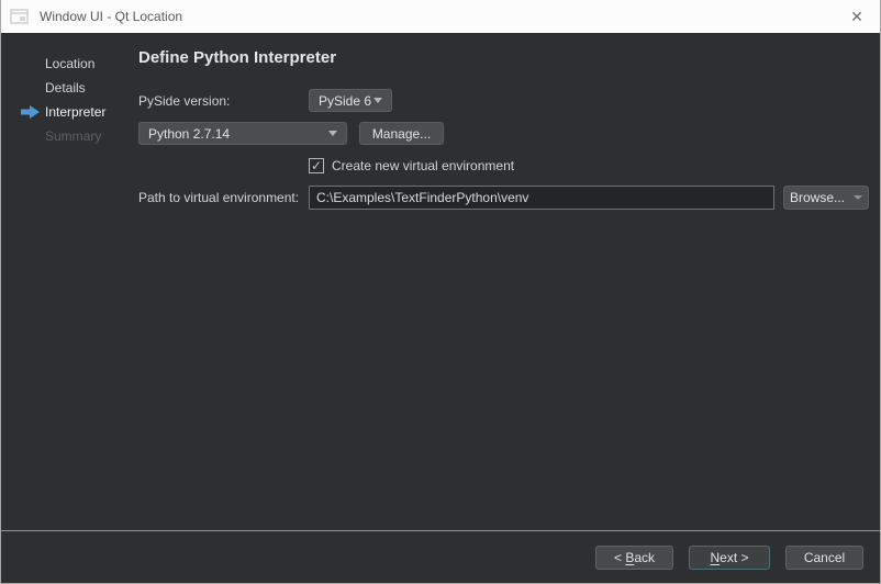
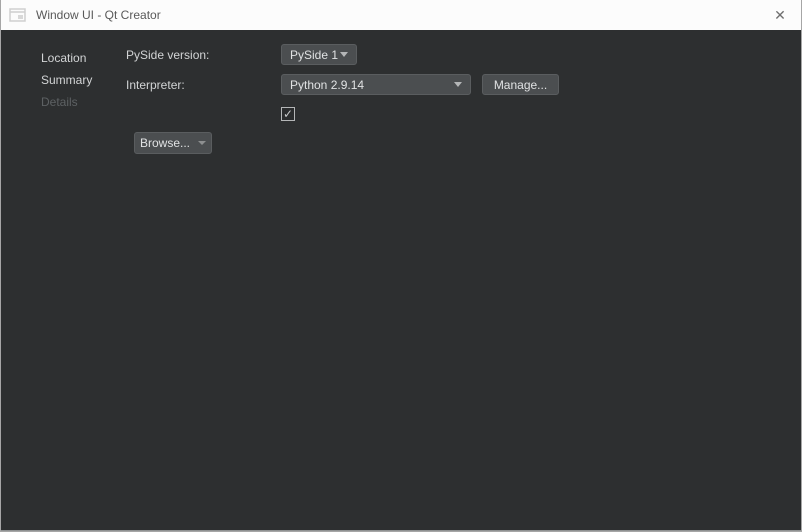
- Window UI - Qt Location
+ Window UI - Qt Creator
  ✕
  Location
- Details
+ Summary
- Interpreter
- Summary
+ Details
- Define Python Interpreter
  PySide version:
- PySide 6
+ PySide 1
+ Interpreter:
- Python 2.7.14
+ Python 2.9.14
  Manage...
  ✓
- Create new virtual environment
- Path to virtual environment:
- C:\Examples\TextFinderPython\venv
  Browse...
- < Back
- Next >
- Cancel
